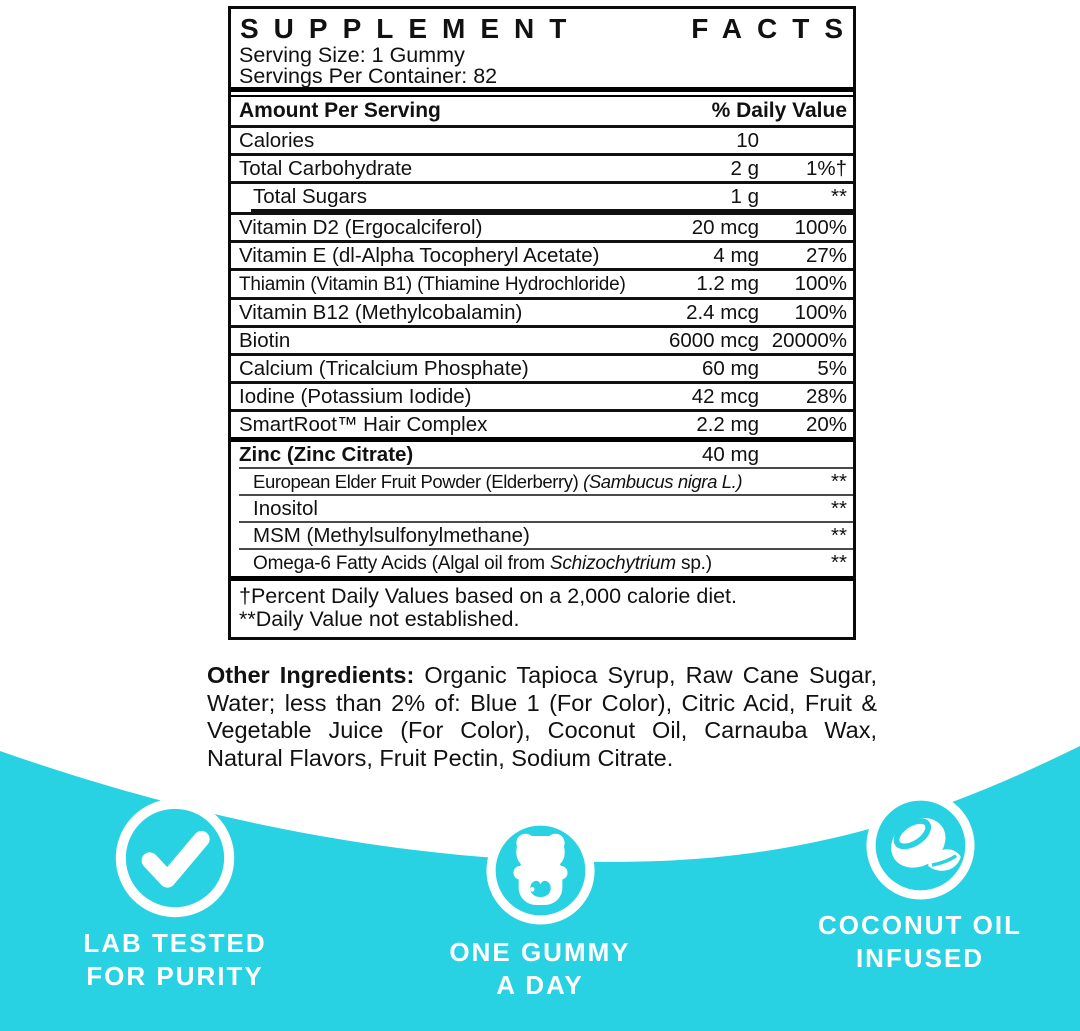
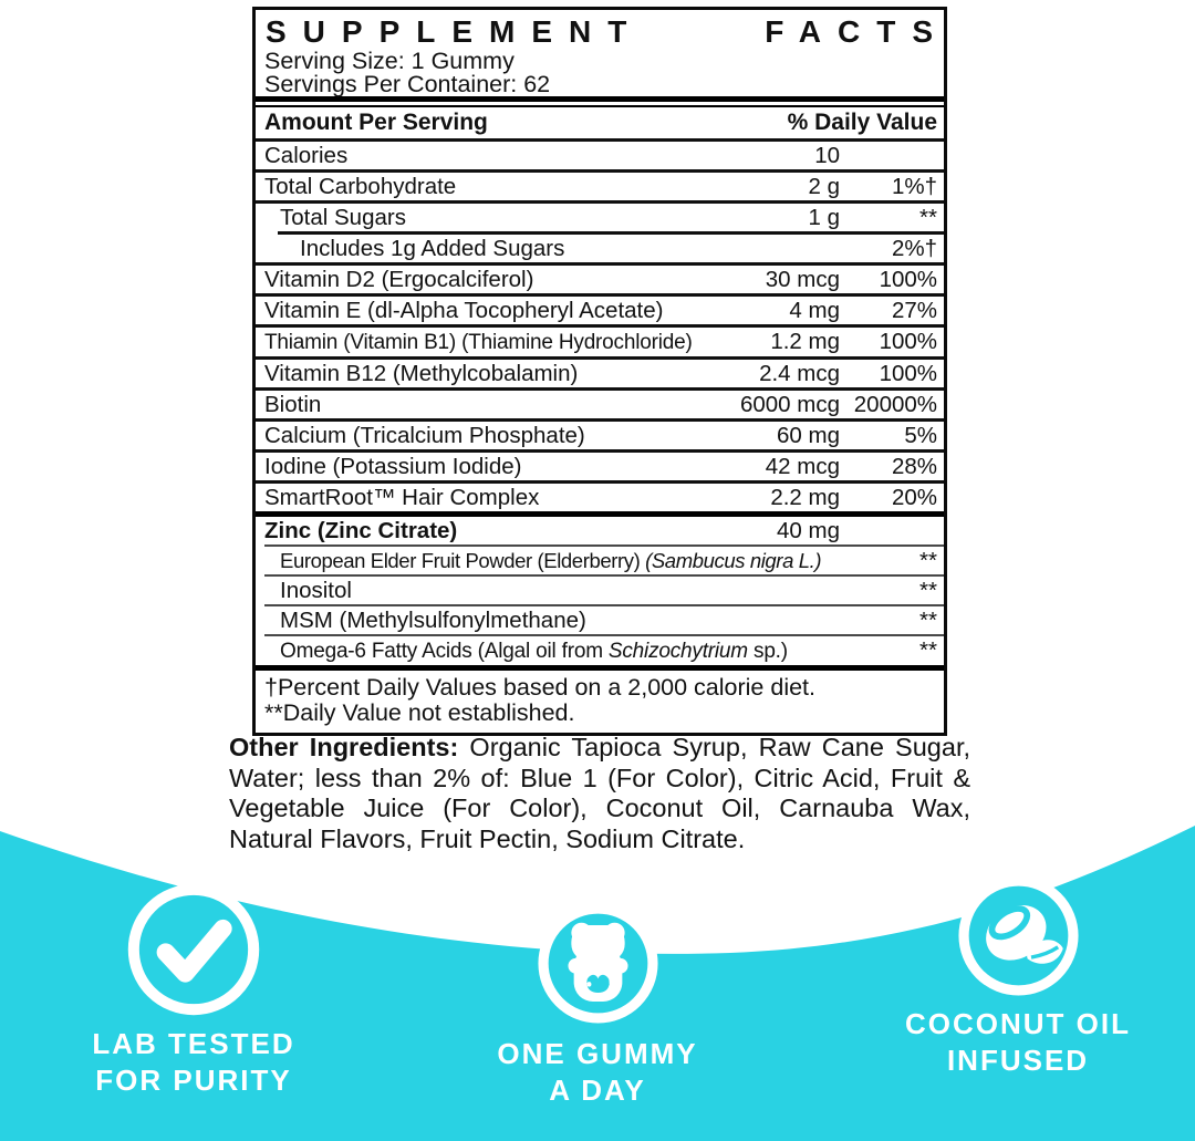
  SUPPLEMENT
  FACTS
  Serving Size: 1 Gummy
- Servings Per Container: 82
+ Servings Per Container: 62
  Amount Per Serving
  % Daily Value
  Calories
  10
  Total Carbohydrate
  2 g
  1%†
  Total Sugars
  1 g
  **
+ Includes 1g Added Sugars
+ 2%†
  Vitamin D2 (Ergocalciferol)
- 20 mcg
+ 30 mcg
  100%
  Vitamin E (dl-Alpha Tocopheryl Acetate)
  4 mg
  27%
  Thiamin (Vitamin B1) (Thiamine Hydrochloride)
  1.2 mg
  100%
  Vitamin B12 (Methylcobalamin)
  2.4 mcg
  100%
  Biotin
  6000 mcg
  20000%
  Calcium (Tricalcium Phosphate)
  60 mg
  5%
  Iodine (Potassium Iodide)
  42 mcg
  28%
  SmartRoot™ Hair Complex
  2.2 mg
  20%
  Zinc (Zinc Citrate)
  40 mg
  European Elder Fruit Powder (Elderberry) (Sambucus nigra L.)
  **
  Inositol
  **
  MSM (Methylsulfonylmethane)
  **
  Omega-6 Fatty Acids (Algal oil from Schizochytrium sp.)
  **
  †Percent Daily Values based on a 2,000 calorie diet.
  **Daily Value not established.
  Other Ingredients: Organic Tapioca Syrup, Raw Cane Sugar, Water; less than 2% of: Blue 1 (For Color), Citric Acid, Fruit & Vegetable Juice (For Color), Coconut Oil, Carnauba Wax, Natural Flavors, Fruit Pectin, Sodium Citrate.
  LAB TESTED
  FOR PURITY
  ONE GUMMY
  A DAY
  COCONUT OIL
  INFUSED
